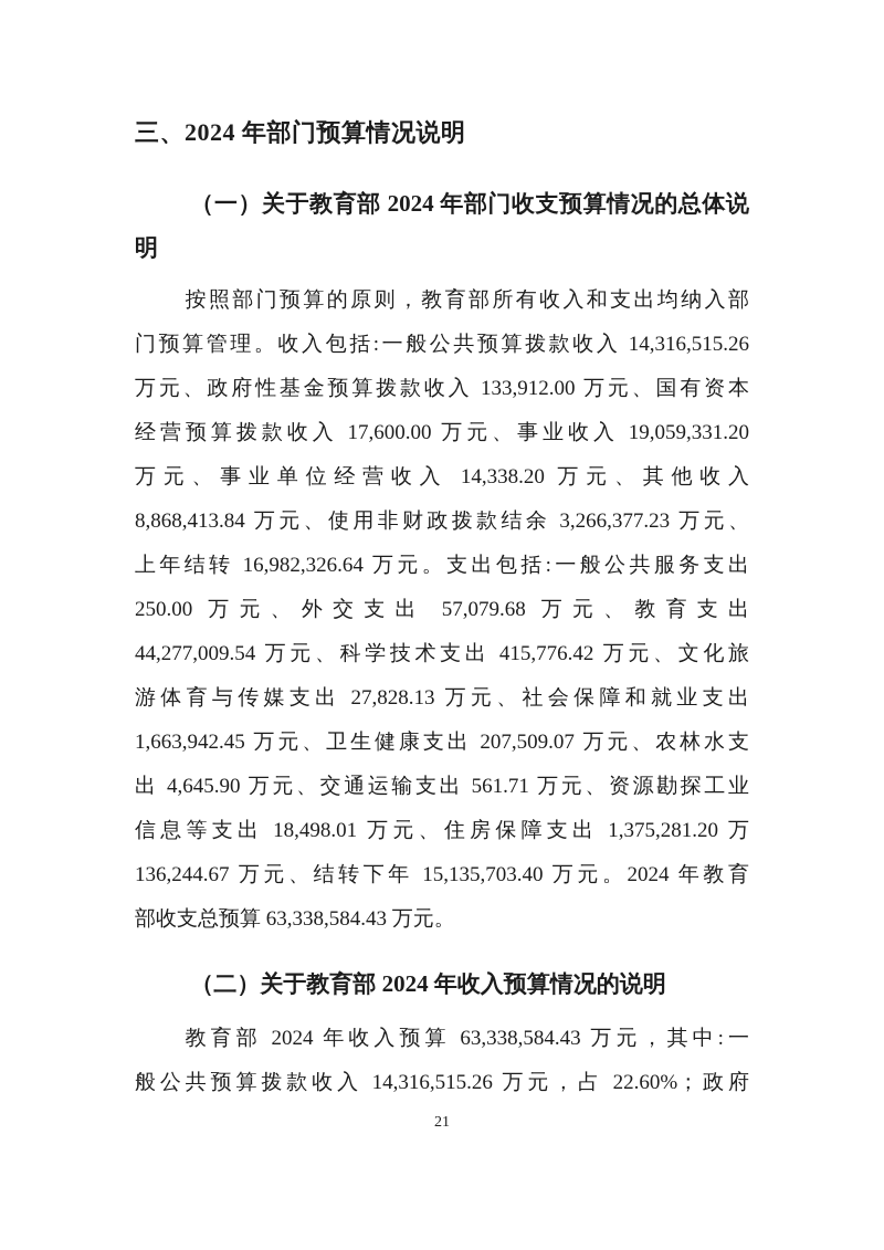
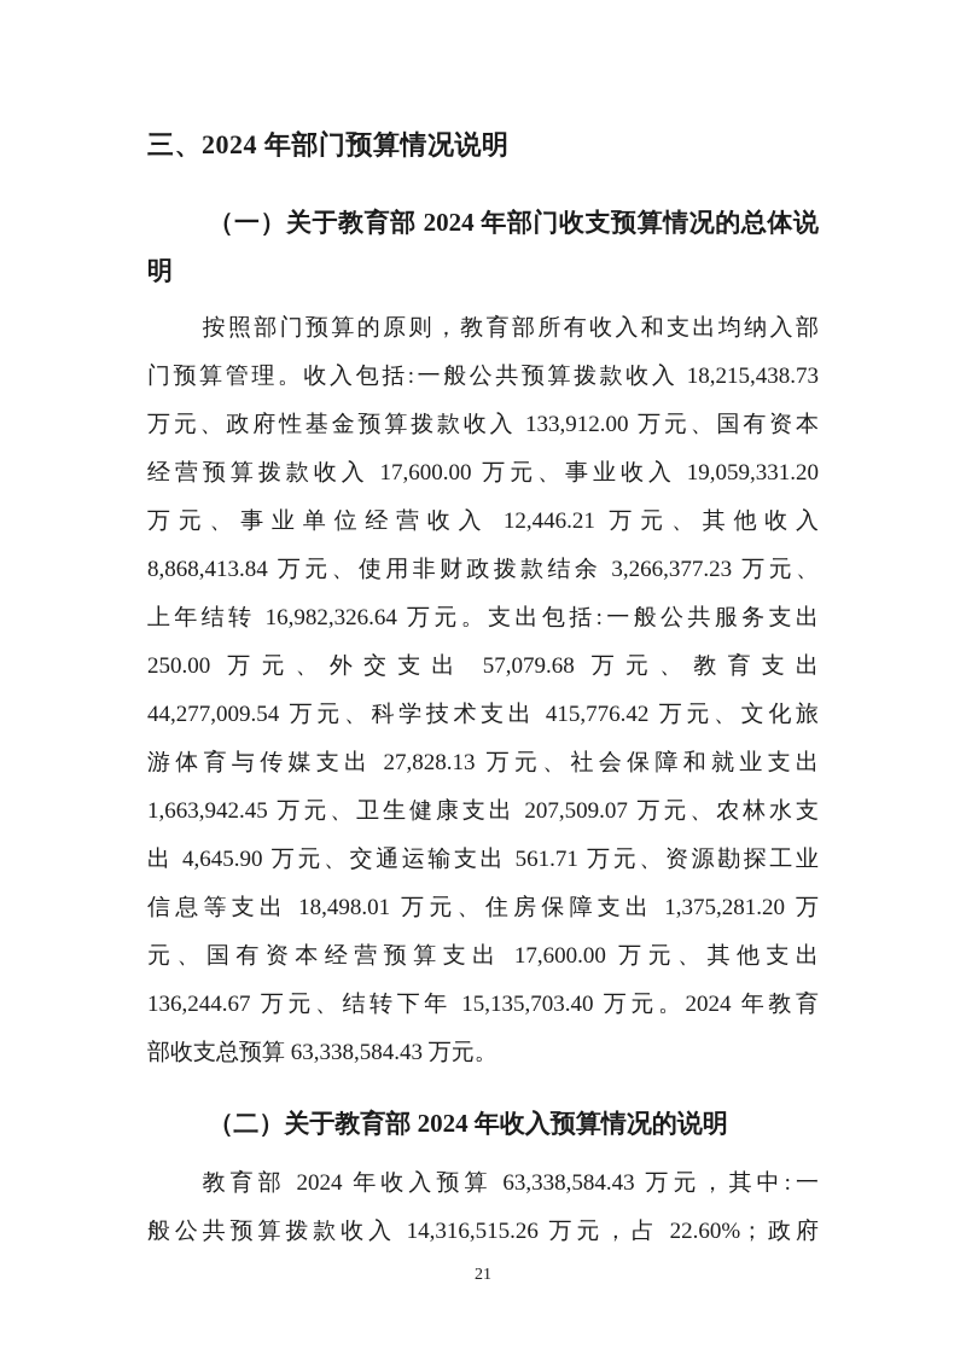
  三、2024 年部门预算情况说明
  （一）关于教育部 2024 年部门收支预算情况的总体说
  明
  按照部门预算的原则，教育部所有收入和支出均纳入部
- 门预算管理。收入包括:一般公共预算拨款收入 14,316,515.26
+ 门预算管理。收入包括:一般公共预算拨款收入 18,215,438.73
  万元、政府性基金预算拨款收入 133,912.00 万元、国有资本
  经营预算拨款收入 17,600.00 万元、事业收入 19,059,331.20
- 万元、事业单位经营收入 14,338.20 万元、其他收入
+ 万元、事业单位经营收入 12,446.21 万元、其他收入
  8,868,413.84 万元、使用非财政拨款结余 3,266,377.23 万元、
  上年结转 16,982,326.64 万元。支出包括:一般公共服务支出
  250.00 万元、外交支出 57,079.68 万元、教育支出
  44,277,009.54 万元、科学技术支出 415,776.42 万元、文化旅
  游体育与传媒支出 27,828.13 万元、社会保障和就业支出
  1,663,942.45 万元、卫生健康支出 207,509.07 万元、农林水支
  出 4,645.90 万元、交通运输支出 561.71 万元、资源勘探工业
  信息等支出 18,498.01 万元、住房保障支出 1,375,281.20 万
+ 元、国有资本经营预算支出 17,600.00 万元、其他支出
  136,244.67 万元、结转下年 15,135,703.40 万元。2024 年教育
  部收支总预算 63,338,584.43 万元。
  （二）关于教育部 2024 年收入预算情况的说明
  教育部 2024 年收入预算 63,338,584.43 万元，其中:一
  般公共预算拨款收入 14,316,515.26 万元，占 22.60%；政府
  21
